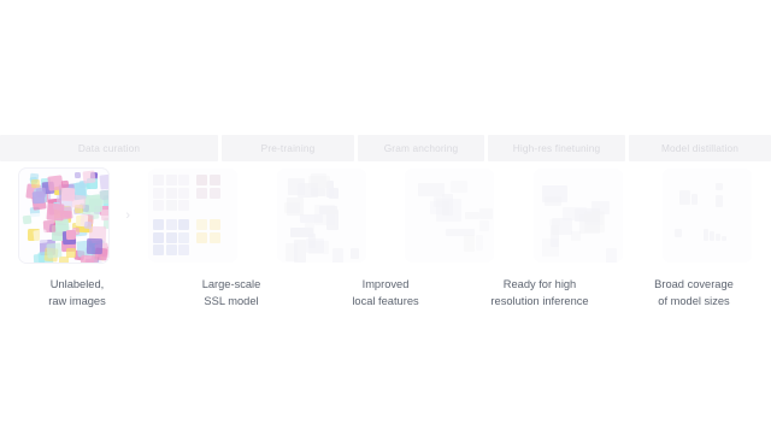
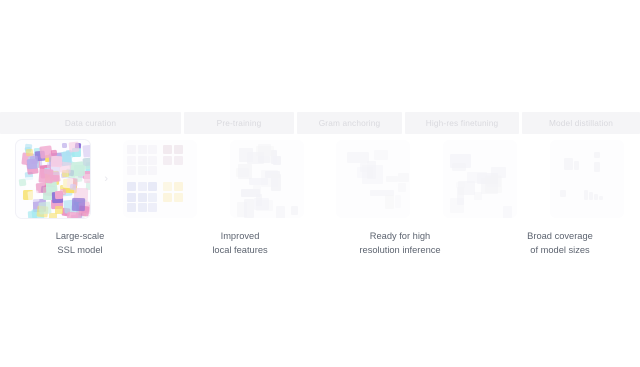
  Data curation
  Pre-training
  Gram anchoring
  High-res finetuning
  Model distillation
- Unlabeled,
- raw images
  Large-scale
  SSL model
  Improved
  local features
  Ready for high
  resolution inference
  Broad coverage
  of model sizes
